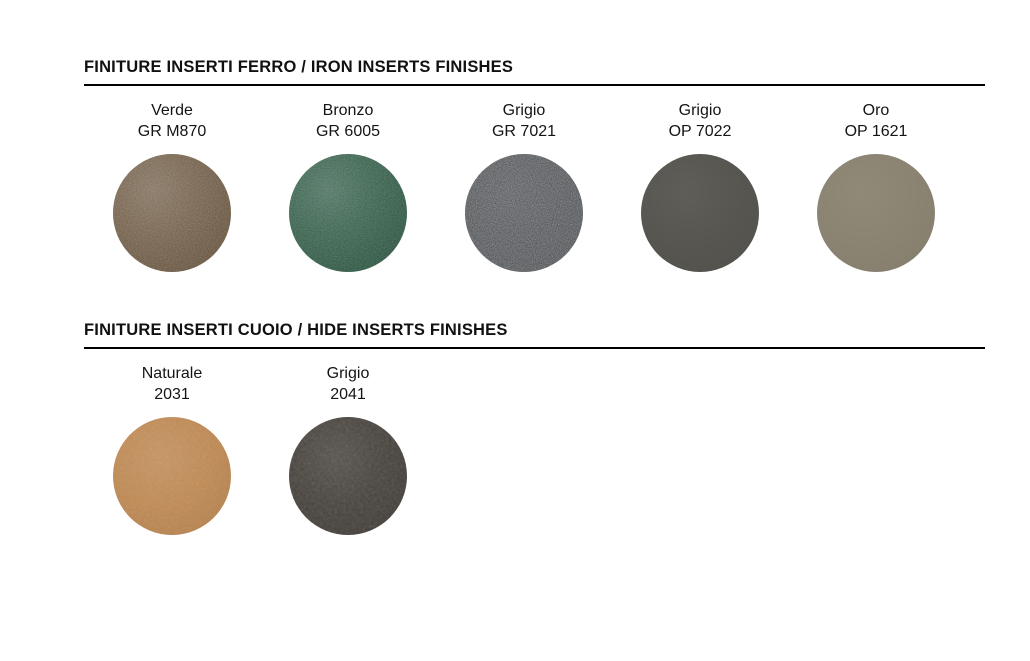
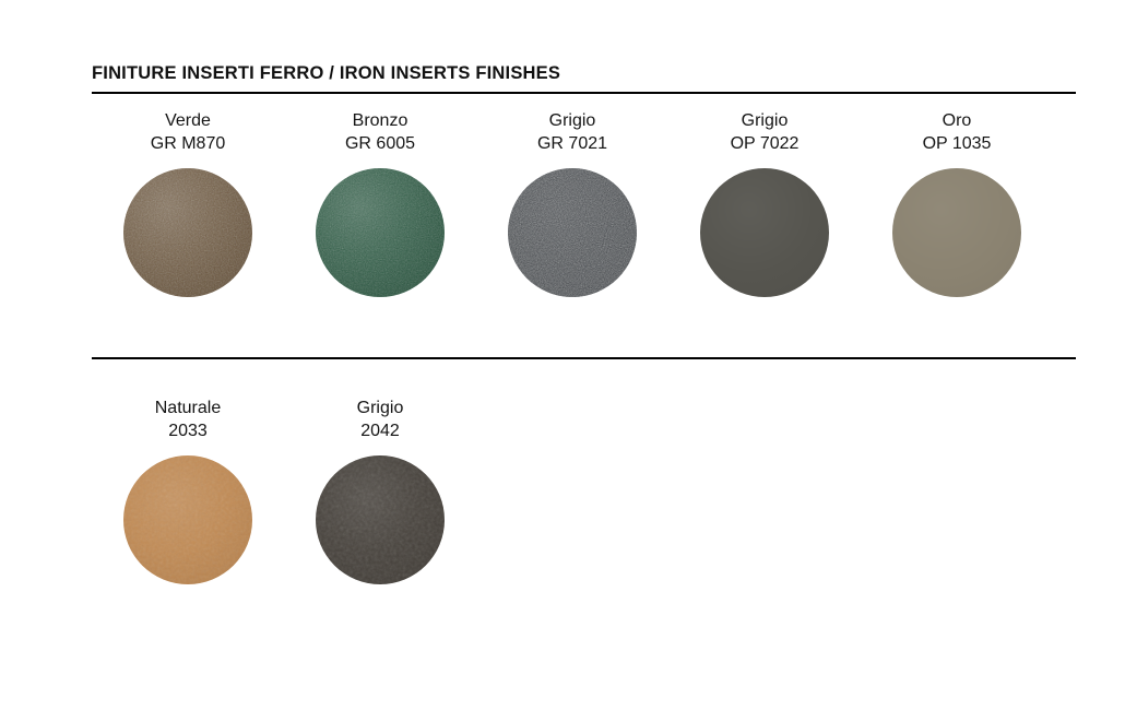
  FINITURE INSERTI FERRO / IRON INSERTS FINISHES
  Verde
  GR M870
  Bronzo
  GR 6005
  Grigio
  GR 7021
  Grigio
  OP 7022
  Oro
- OP 1621
+ OP 1035
- FINITURE INSERTI CUOIO / HIDE INSERTS FINISHES
  Naturale
- 2031
+ 2033
  Grigio
- 2041
+ 2042
